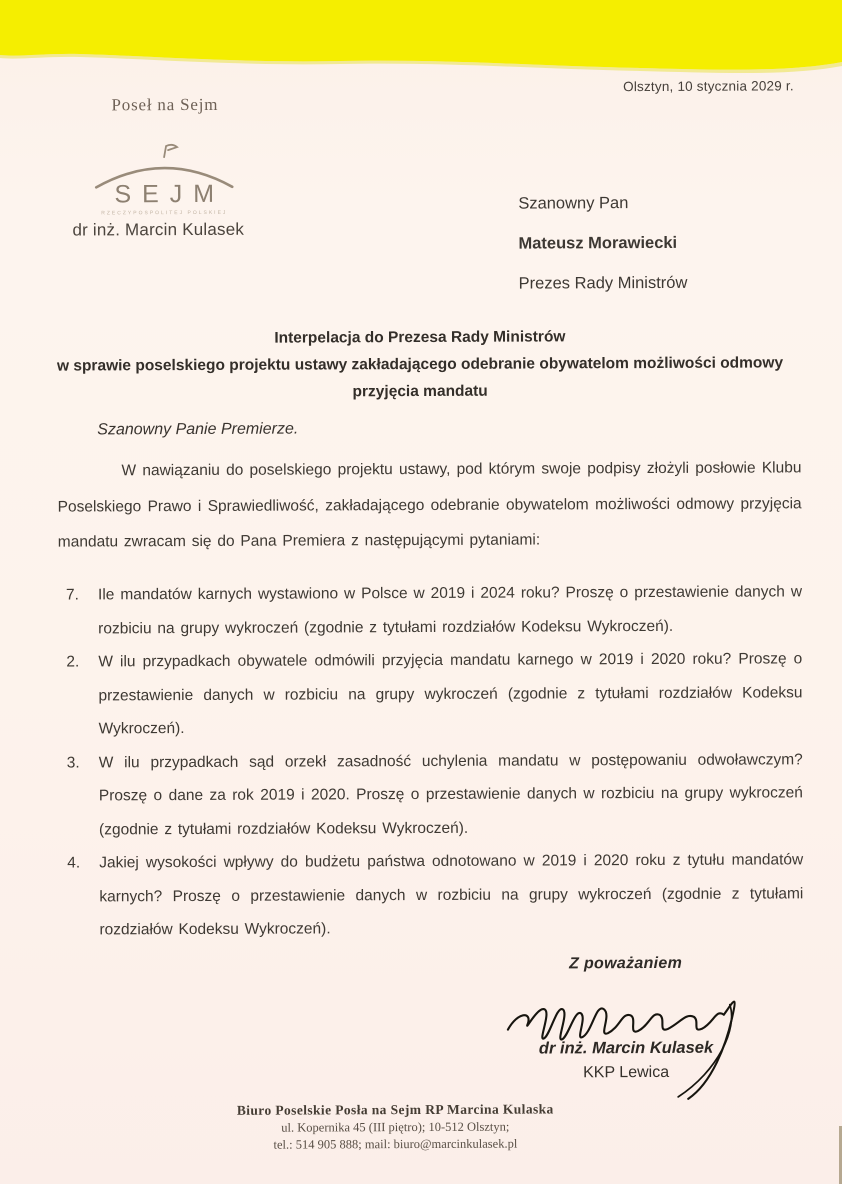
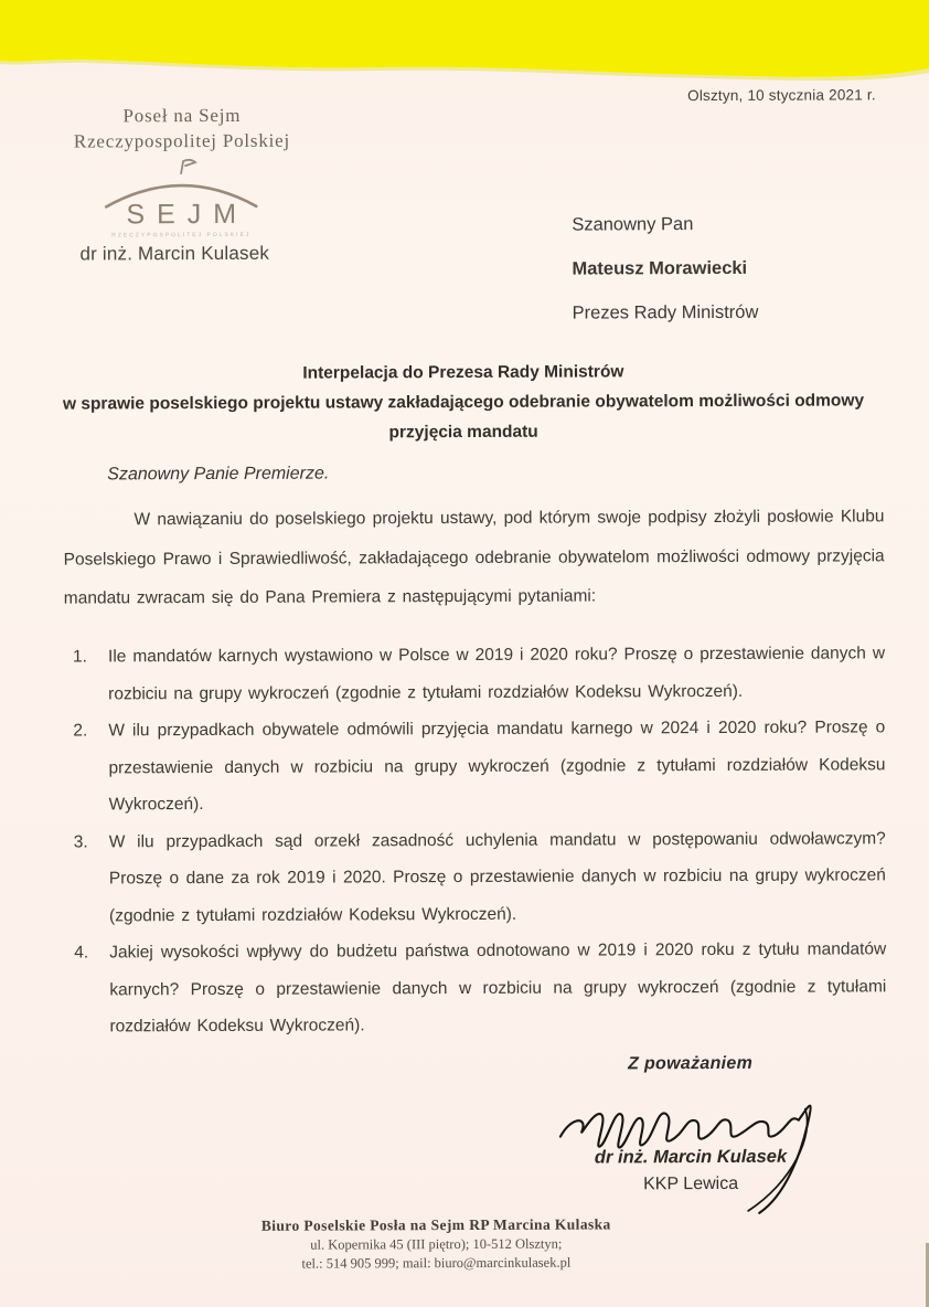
  Poseł na Sejm
+ Rzeczypospolitej Polskiej
  SEJM
  dr inż. Marcin Kulasek
- Olsztyn, 10 stycznia 2029 r.
+ Olsztyn, 10 stycznia 2021 r.
  Szanowny Pan
  Mateusz Morawiecki
  Prezes Rady Ministrów
  Interpelacja do Prezesa Rady Ministrów
  w sprawie poselskiego projektu ustawy zakładającego odebranie obywatelom możliwości odmowy
  przyjęcia mandatu
  Szanowny Panie Premierze.
  W nawiązaniu do poselskiego projektu ustawy, pod którym swoje podpisy złożyli posłowie Klubu Poselskiego Prawo i Sprawiedliwość, zakładającego odebranie obywatelom możliwości odmowy przyjęcia mandatu zwracam się do Pana Premiera z następującymi pytaniami:
- 7.
+ 1.
- Ile mandatów karnych wystawiono w Polsce w 2019 i 2024 roku? Proszę o przestawienie danych w rozbiciu na grupy wykroczeń (zgodnie z tytułami rozdziałów Kodeksu Wykroczeń).
+ Ile mandatów karnych wystawiono w Polsce w 2019 i 2020 roku? Proszę o przestawienie danych w rozbiciu na grupy wykroczeń (zgodnie z tytułami rozdziałów Kodeksu Wykroczeń).
  2.
- W ilu przypadkach obywatele odmówili przyjęcia mandatu karnego w 2019 i 2020 roku? Proszę o przestawienie danych w rozbiciu na grupy wykroczeń (zgodnie z tytułami rozdziałów Kodeksu Wykroczeń).
+ W ilu przypadkach obywatele odmówili przyjęcia mandatu karnego w 2024 i 2020 roku? Proszę o przestawienie danych w rozbiciu na grupy wykroczeń (zgodnie z tytułami rozdziałów Kodeksu Wykroczeń).
  3.
  W ilu przypadkach sąd orzekł zasadność uchylenia mandatu w postępowaniu odwoławczym? Proszę o dane za rok 2019 i 2020. Proszę o przestawienie danych w rozbiciu na grupy wykroczeń (zgodnie z tytułami rozdziałów Kodeksu Wykroczeń).
  4.
  Jakiej wysokości wpływy do budżetu państwa odnotowano w 2019 i 2020 roku z tytułu mandatów karnych? Proszę o przestawienie danych w rozbiciu na grupy wykroczeń (zgodnie z tytułami rozdziałów Kodeksu Wykroczeń).
  Z poważaniem
  dr inż. Marcin Kulasek
  KKP Lewica
  Biuro Poselskie Posła na Sejm RP Marcina Kulaska
  ul. Kopernika 45 (III piętro); 10-512 Olsztyn;
- tel.: 514 905 888; mail: biuro@marcinkulasek.pl
+ tel.: 514 905 999; mail: biuro@marcinkulasek.pl
